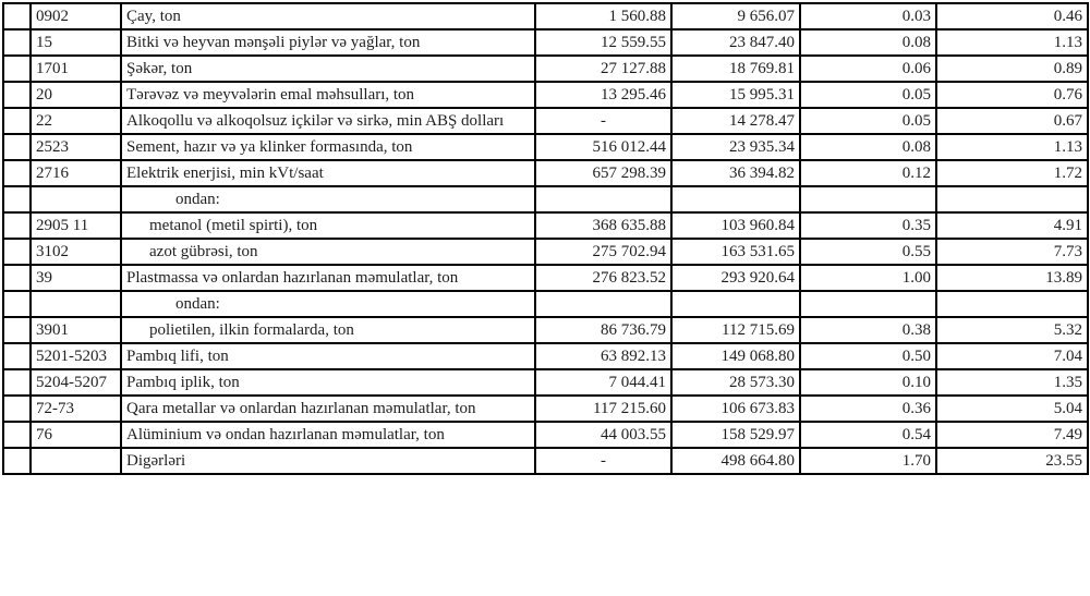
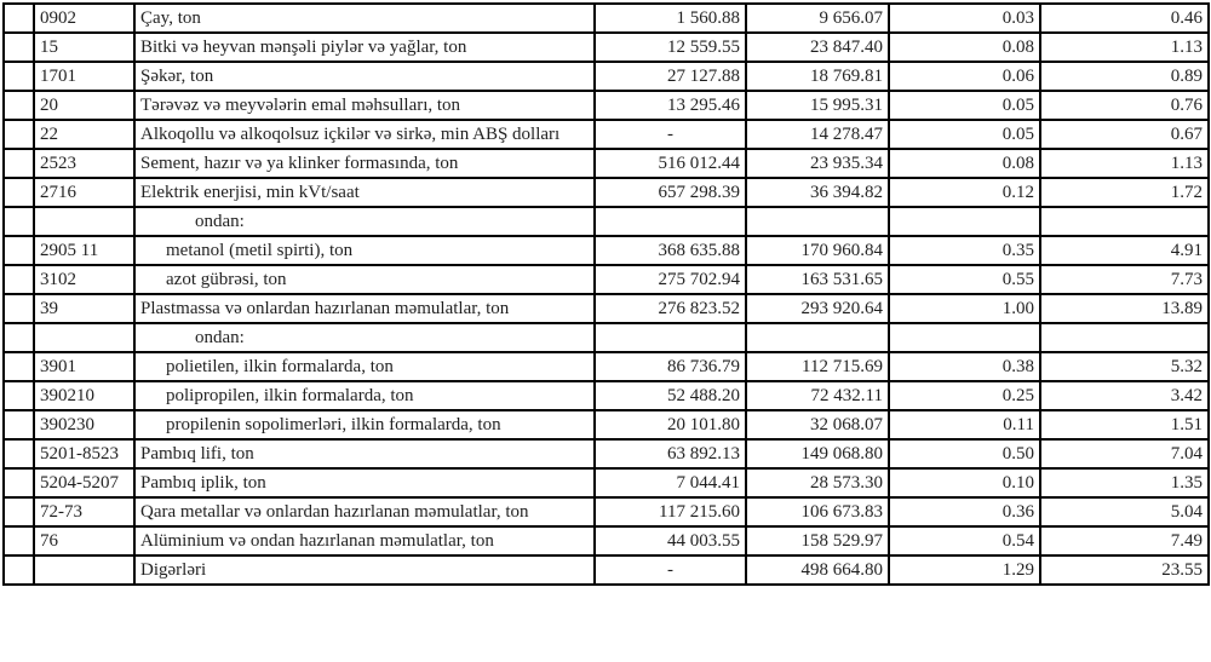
  	0902	Çay, ton	1 560.88	9 656.07	0.03	0.46
  	15	Bitki və heyvan mənşəli piylər və yağlar, ton	12 559.55	23 847.40	0.08	1.13
  	1701	Şəkər, ton	27 127.88	18 769.81	0.06	0.89
  	20	Tərəvəz və meyvələrin emal məhsulları, ton	13 295.46	15 995.31	0.05	0.76
  	22	Alkoqollu və alkoqolsuz içkilər və sirkə, min ABŞ dolları	-	14 278.47	0.05	0.67
  	2523	Sement, hazır və ya klinker formasında, ton	516 012.44	23 935.34	0.08	1.13
  	2716	Elektrik enerjisi, min kVt/saat	657 298.39	36 394.82	0.12	1.72
  		ondan:
- 	2905 11	metanol (metil spirti), ton	368 635.88	103 960.84	0.35	4.91
+ 	2905 11	metanol (metil spirti), ton	368 635.88	170 960.84	0.35	4.91
  	3102	azot gübrəsi, ton	275 702.94	163 531.65	0.55	7.73
  	39	Plastmassa və onlardan hazırlanan məmulatlar, ton	276 823.52	293 920.64	1.00	13.89
  		ondan:
  	3901	polietilen, ilkin formalarda, ton	86 736.79	112 715.69	0.38	5.32
+ 	390210	polipropilen, ilkin formalarda, ton	52 488.20	72 432.11	0.25	3.42
+ 	390230	propilenin sopolimerləri, ilkin formalarda, ton	20 101.80	32 068.07	0.11	1.51
- 	5201-5203	Pambıq lifi, ton	63 892.13	149 068.80	0.50	7.04
+ 	5201-8523	Pambıq lifi, ton	63 892.13	149 068.80	0.50	7.04
  	5204-5207	Pambıq iplik, ton	7 044.41	28 573.30	0.10	1.35
  	72-73	Qara metallar və onlardan hazırlanan məmulatlar, ton	117 215.60	106 673.83	0.36	5.04
  	76	Alüminium və ondan hazırlanan məmulatlar, ton	44 003.55	158 529.97	0.54	7.49
- 		Digərləri	-	498 664.80	1.70	23.55
+ 		Digərləri	-	498 664.80	1.29	23.55
